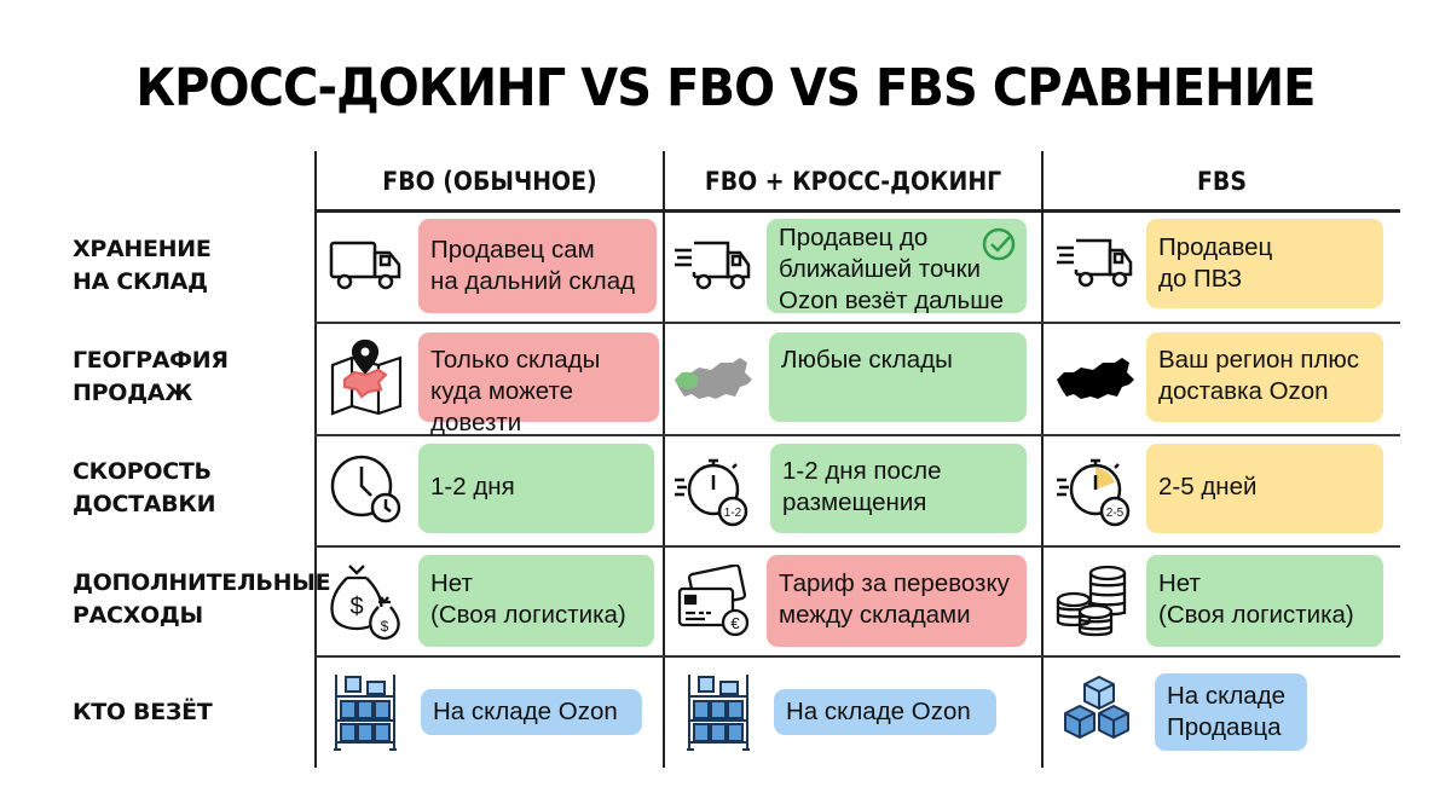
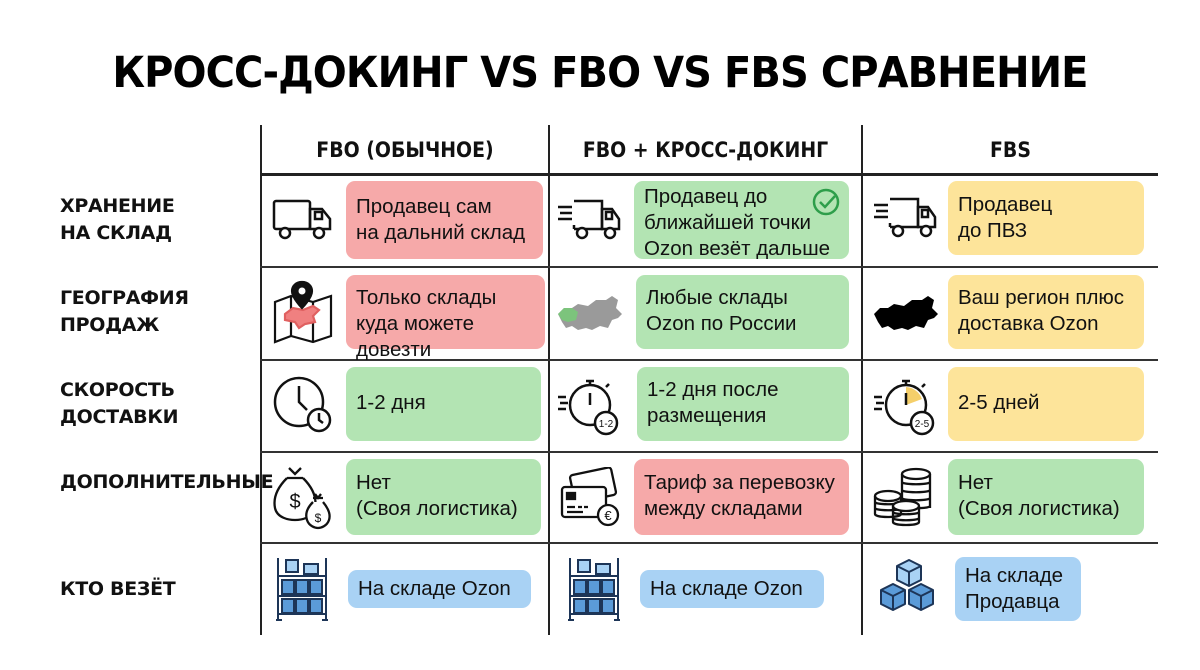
  КРОСС-ДОКИНГ VS FBO VS FBS СРАВНЕНИЕ
  FBO (ОБЫЧНОЕ)
  FBO + КРОСС-ДОКИНГ
  FBS
  ХРАНЕНИЕ
  НА СКЛАД
  ГЕОГРАФИЯ
  ПРОДАЖ
  СКОРОСТЬ
  ДОСТАВКИ
  ДОПОЛНИТЕЛЬНЫЕ
- РАСХОДЫ
  КТО ВЕЗЁТ
  Продавец сам
  на дальний склад
  Продавец до
  ближайшей точки
  Ozon везёт дальше
  Продавец
  до ПВЗ
  Только склады
  куда можете довезти
  Любые склады
+ Ozon по России
  Ваш регион плюс
  доставка Ozon
  1-2 дня
  1-2
  1-2 дня после
  размещения
  2-5
  2-5 дней
  $
  $
  Нет
  (Своя логистика)
  €
  Тариф за перевозку
  между складами
  Нет
  (Своя логистика)
  На складе Ozon
  На складе Ozon
  На складе
  Продавца
